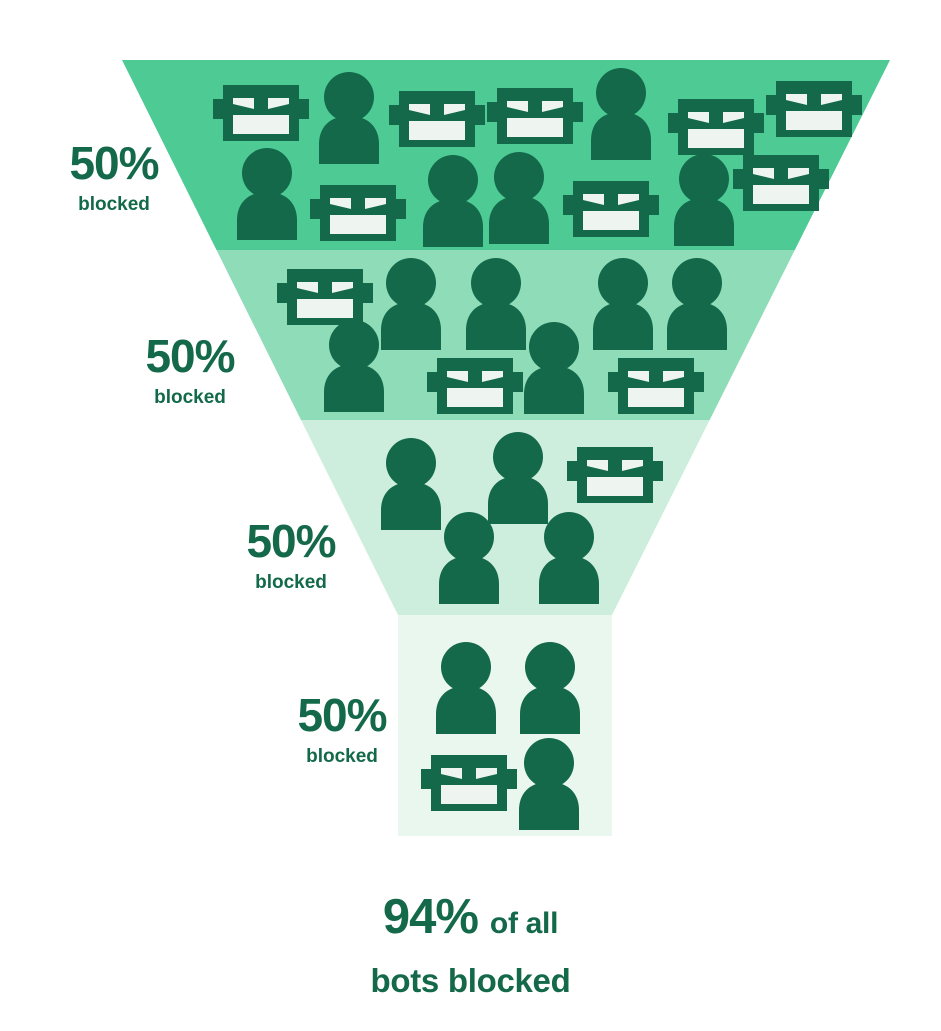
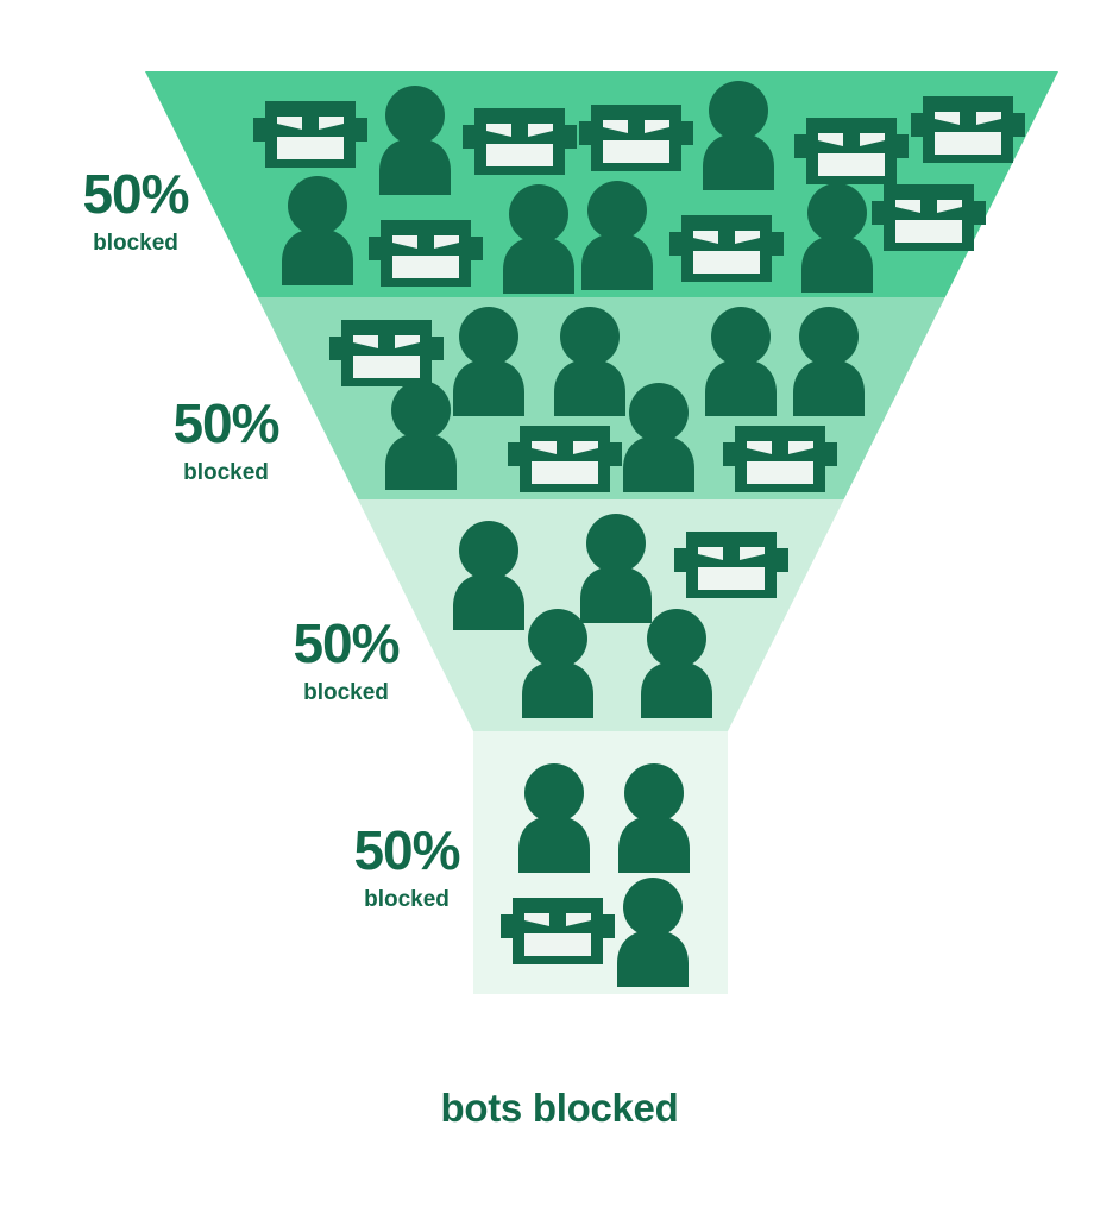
  50%
  blocked
  50%
  blocked
  50%
  blocked
  50%
  blocked
- 94% of all
  bots blocked
